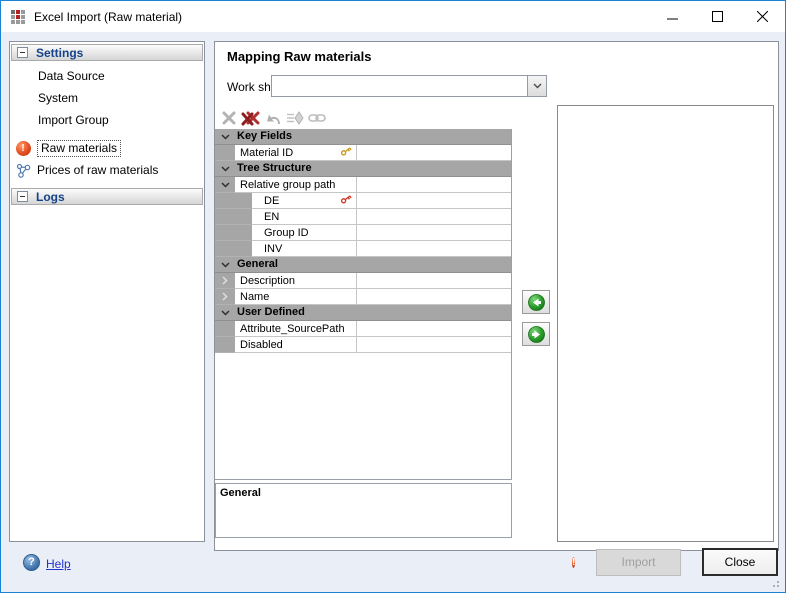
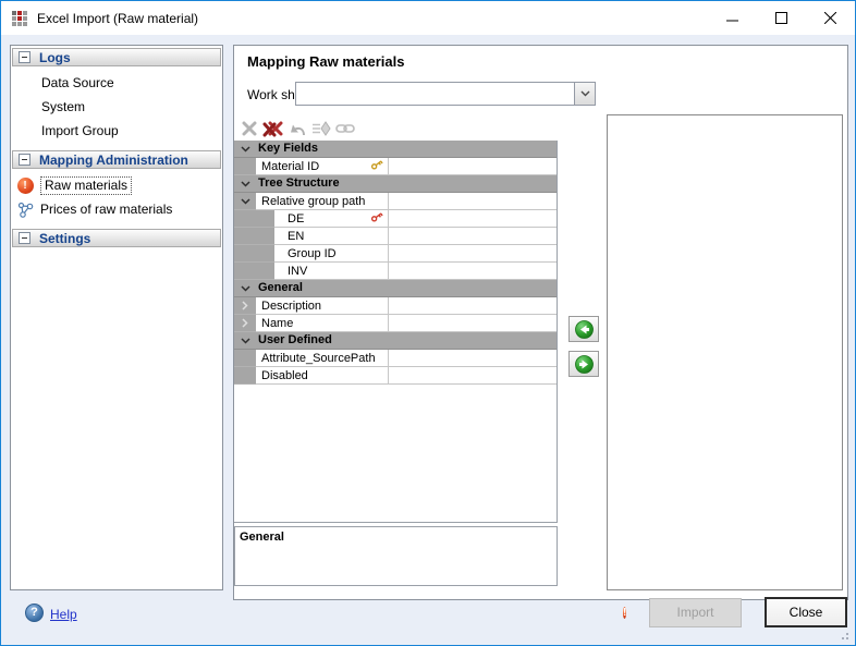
  Excel Import (Raw material)
- Settings
+ Logs
  Data Source
  System
  Import Group
+ Mapping Administration
  !
  Raw materials
  Prices of raw materials
- Logs
+ Settings
  Mapping Raw materials
  Key Fields
  Material ID
  Tree Structure
  Relative group path
  DE
  EN
  Group ID
  INV
  General
  Description
  Name
  User Defined
  Attribute_SourcePath
  Disabled
  General
  ?
  Help
  !
  Import
  Close
